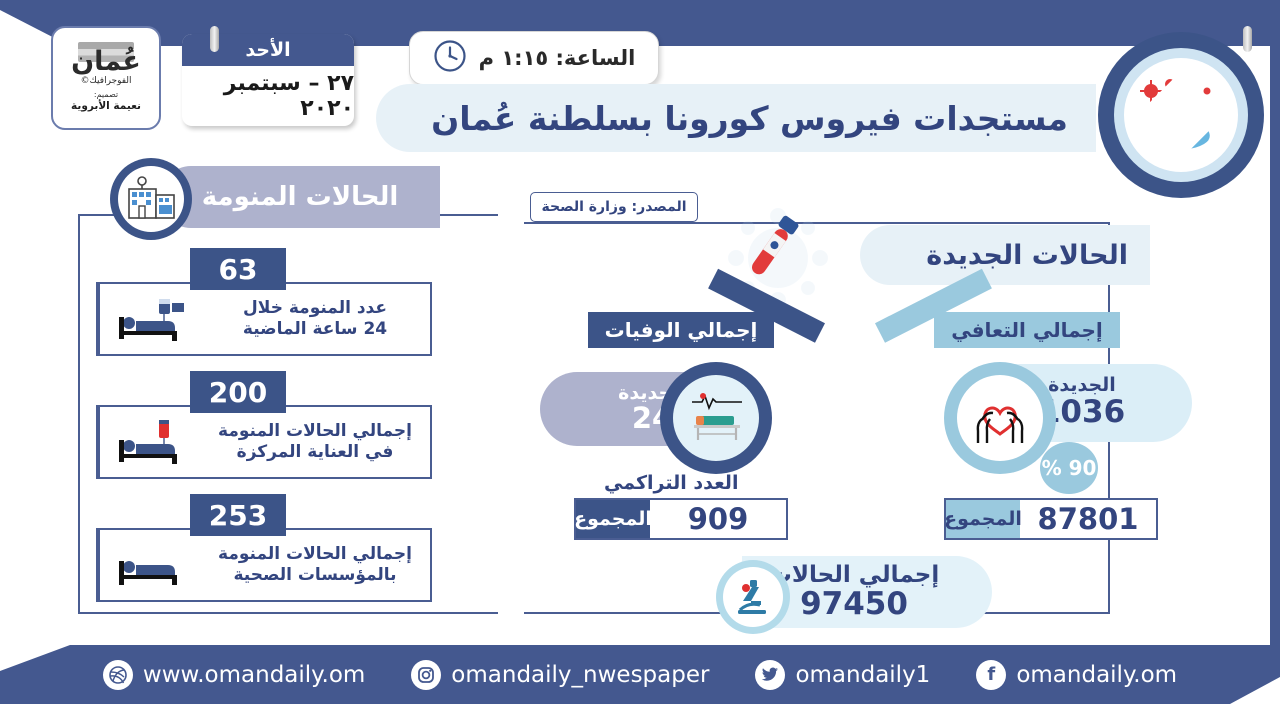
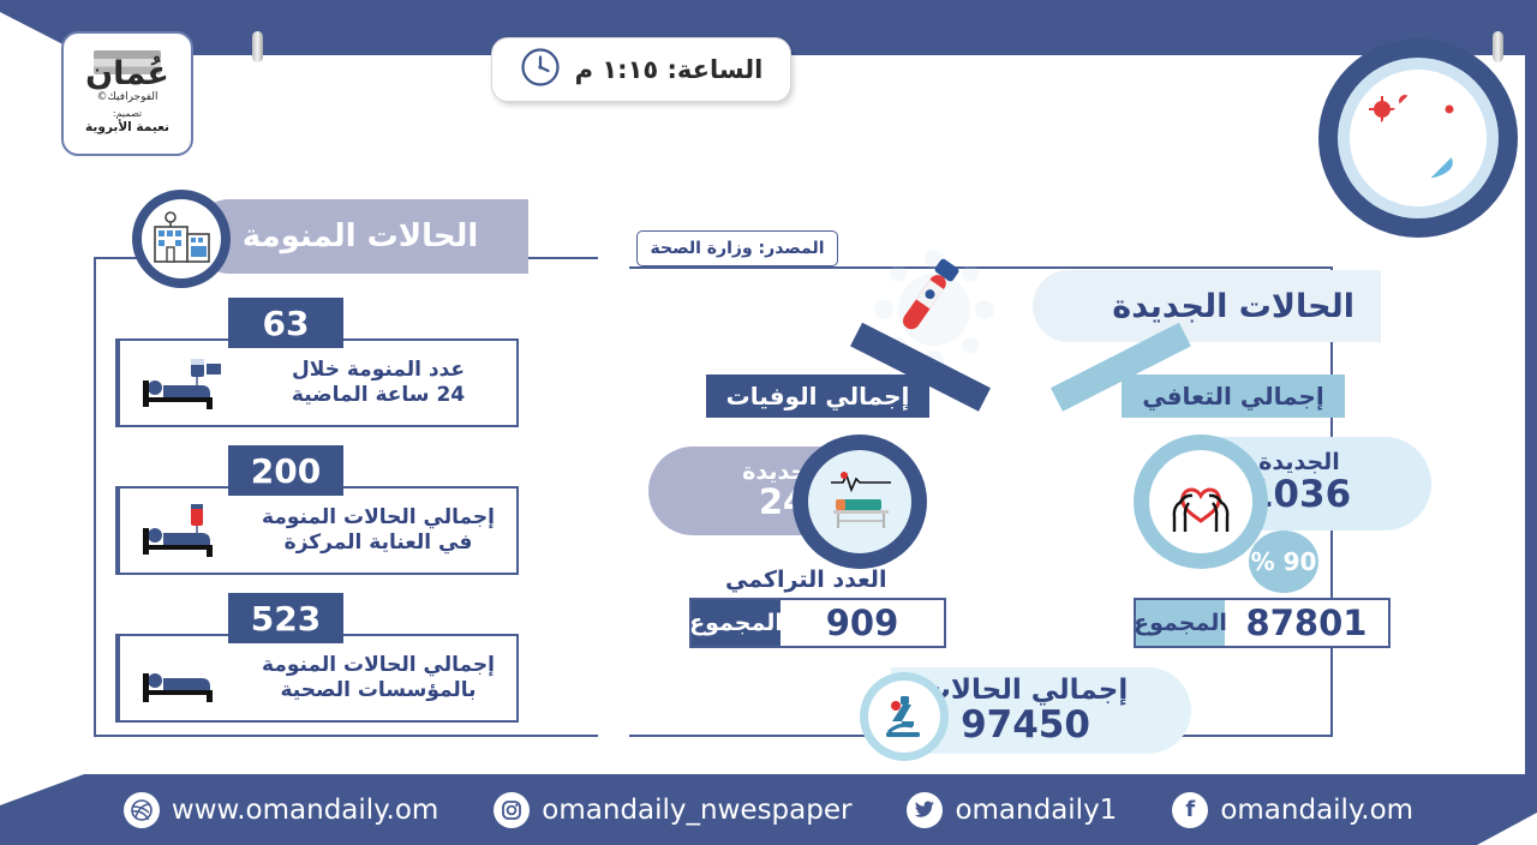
  عُمان
  الفوجرافيك©
  تصميم:
  نعيمة الأبروية
- الأحد
- ٢٧ – سبتمبر ٢٠٢٠
  الساعة: ١:١٥ م
- مستجدات فيروس كورونا بسلطنة عُمان
  الحالات المنومة
  63
  عدد المنومة خلال
  24 ساعة الماضية
  200
  إجمالي الحالات المنومة
  في العناية المركزة
- 253
+ 523
  إجمالي الحالات المنومة
  بالمؤسسات الصحية
  المصدر: وزارة الصحة
  الحالات الجديدة
  إجمالي الوفيات
  العدد التراكمي
  المجموع
  909
  إجمالي التعافي
  الجديدة
  036
  90 %
  المجموع
  87801
  إجمالي الحالا
  97450
  f
  omandaily.om
  omandaily1
  omandaily_nwespaper
  www.omandaily.om
